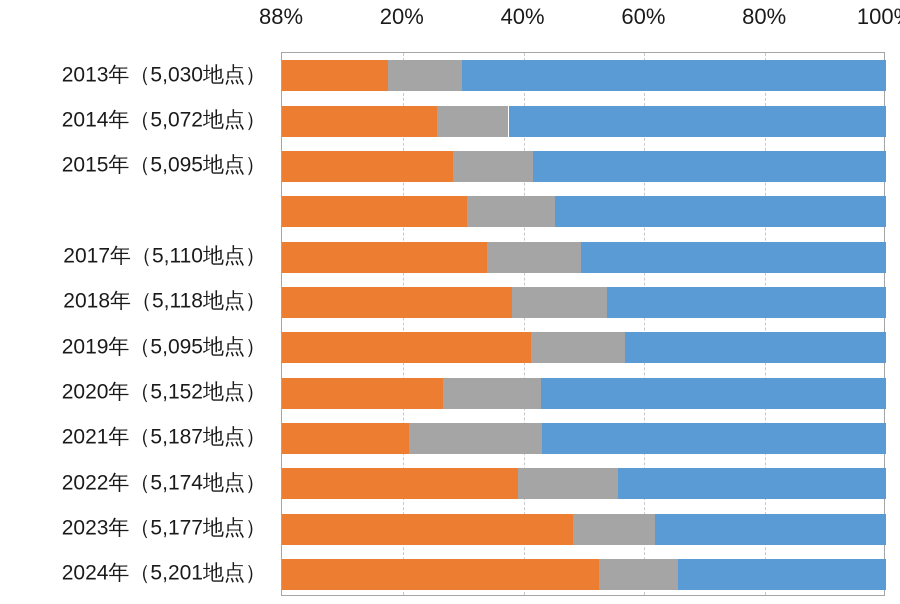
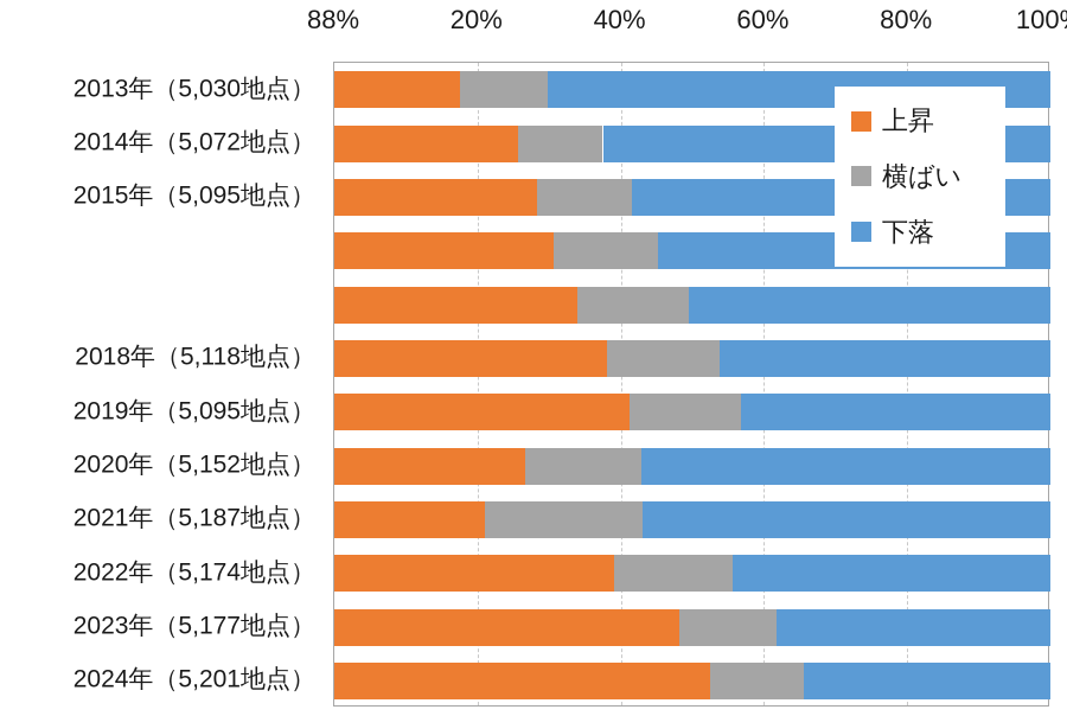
  88%
  20%
  40%
  60%
  80%
  100
  2013年（5,030地点）
  2014年（5,072地点）
  2015年（5,095地点）
- 2017年（5,110地点）
  2018年（5,118地点）
  2019年（5,095地点）
  2020年（5,152地点）
  2021年（5,187地点）
  2022年（5,174地点）
  2023年（5,177地点）
  2024年（5,201地点）
+ 上昇
+ 横ばい
+ 下落
